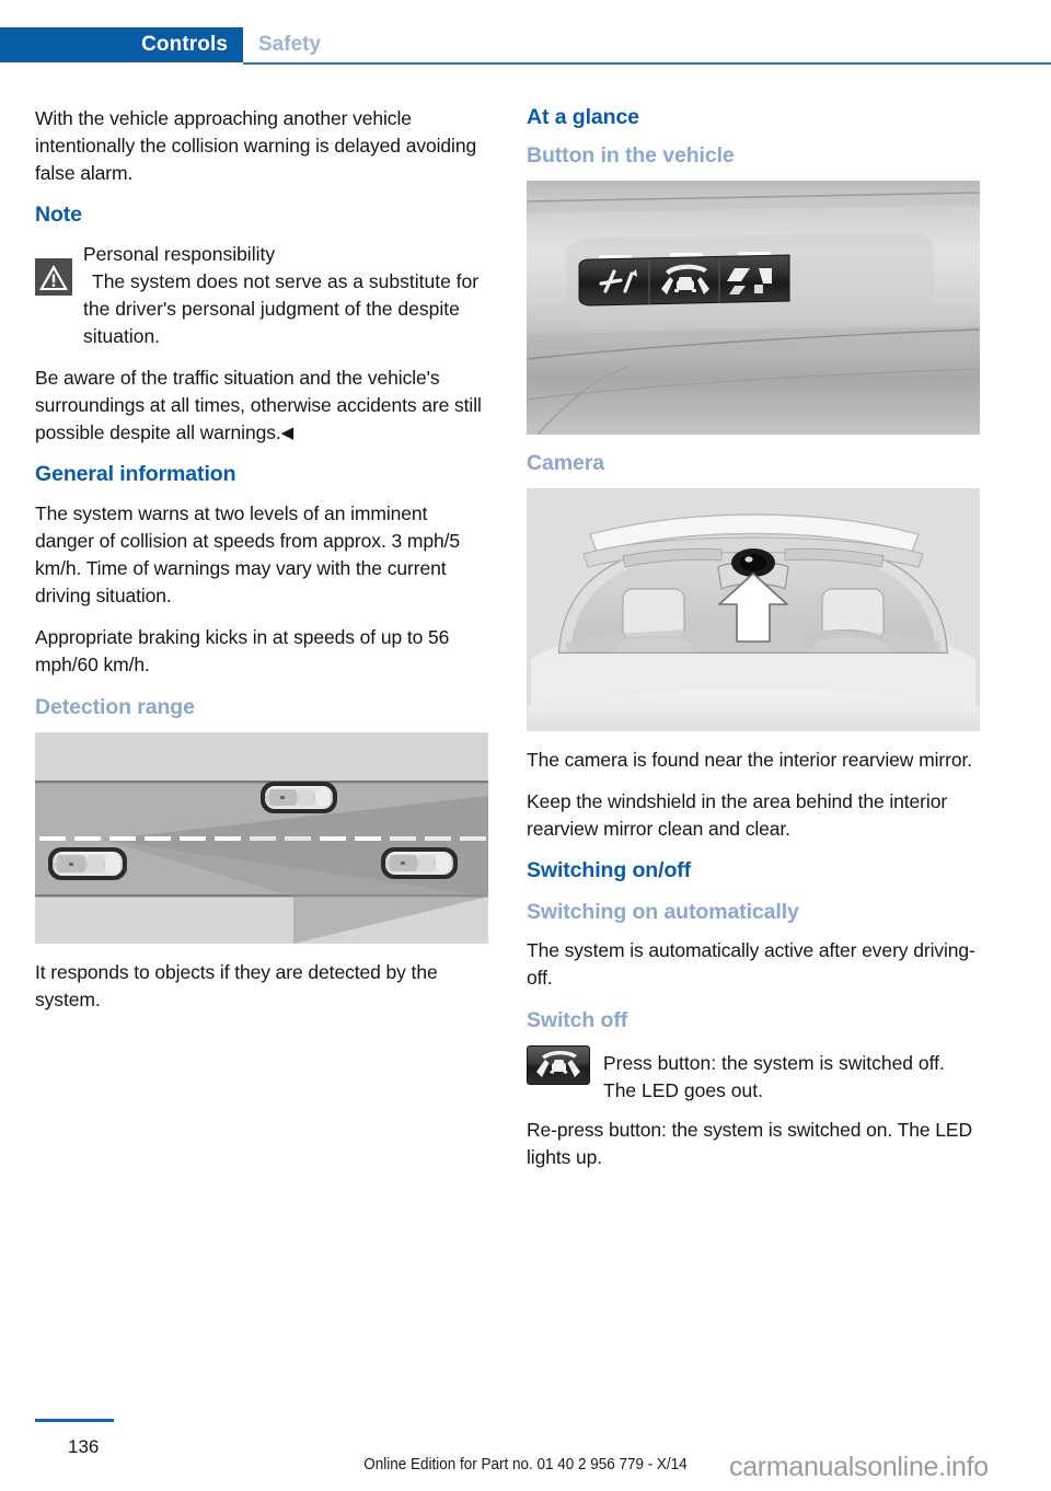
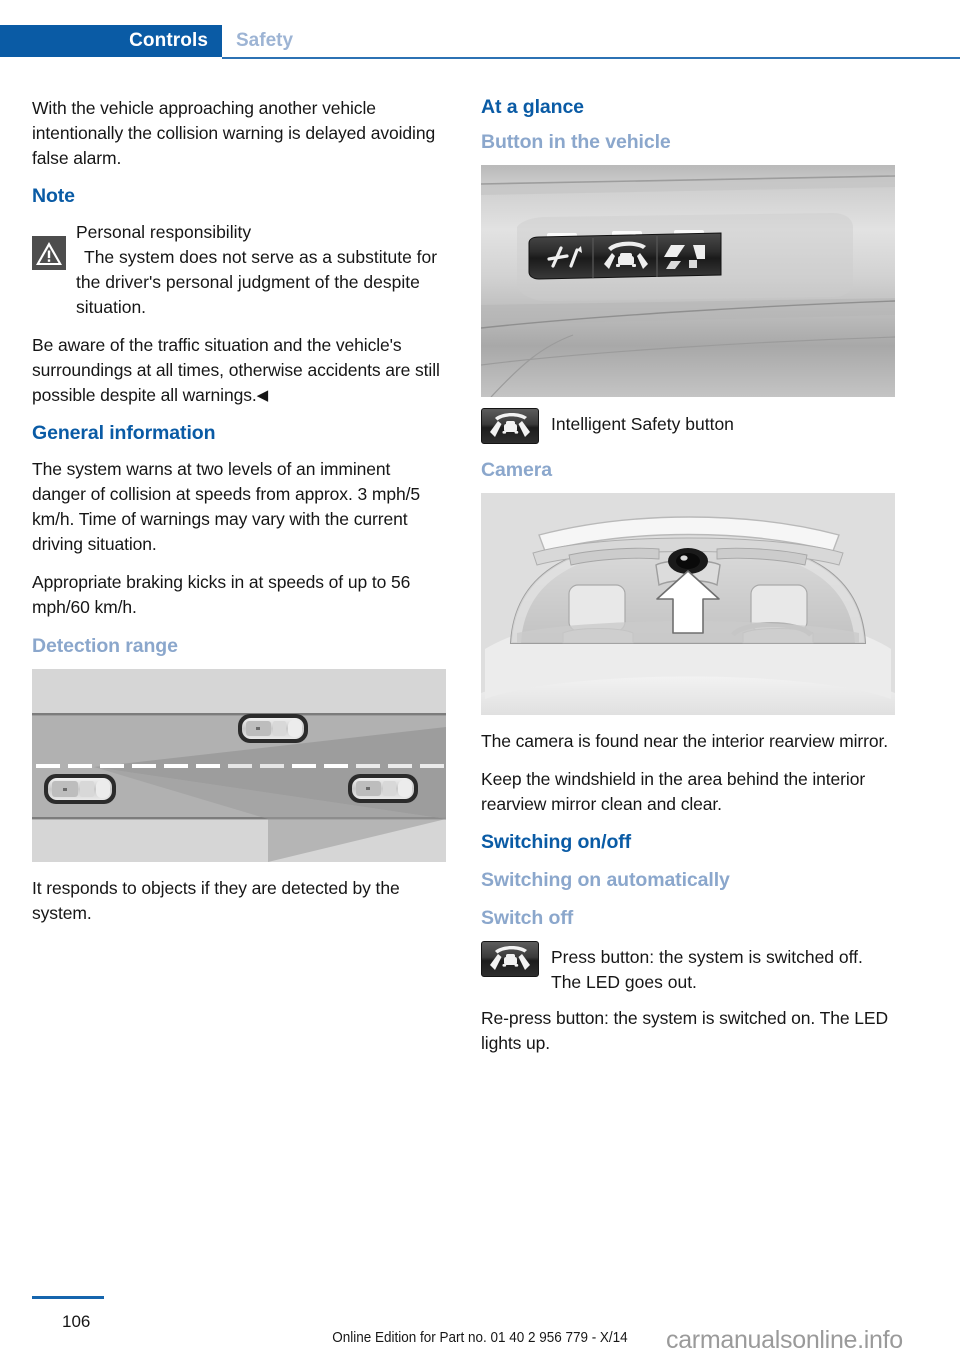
  Controls
  Safety
  With the vehicle approaching another vehicle intentionally the collision warning is delayed avoiding false alarm.
  Note
  Personal responsibility
  The system does not serve as a substitute for the driver's personal judgment of the despite situation.
  Be aware of the traffic situation and the vehicle's surroundings at all times, otherwise accidents are still possible despite all warnings.◀
  General information
  The system warns at two levels of an imminent danger of collision at speeds from approx. 3 mph/5 km/h. Time of warnings may vary with the current driving situation.
  Appropriate braking kicks in at speeds of up to 56 mph/60 km/h.
  Detection range
  It responds to objects if they are detected by the system.
  At a glance
  Button in the vehicle
+ Intelligent Safety button
  Camera
  The camera is found near the interior rearview mirror.
  Keep the windshield in the area behind the interior rearview mirror clean and clear.
  Switching on/off
  Switching on automatically
- The system is automatically active after every driving-off.
  Switch off
  Press button: the system is switched off. The LED goes out.
  Re-press button: the system is switched on. The LED lights up.
- 136
+ 106
  Online Edition for Part no. 01 40 2 956 779 - X/14
  carmanualsonline.info
